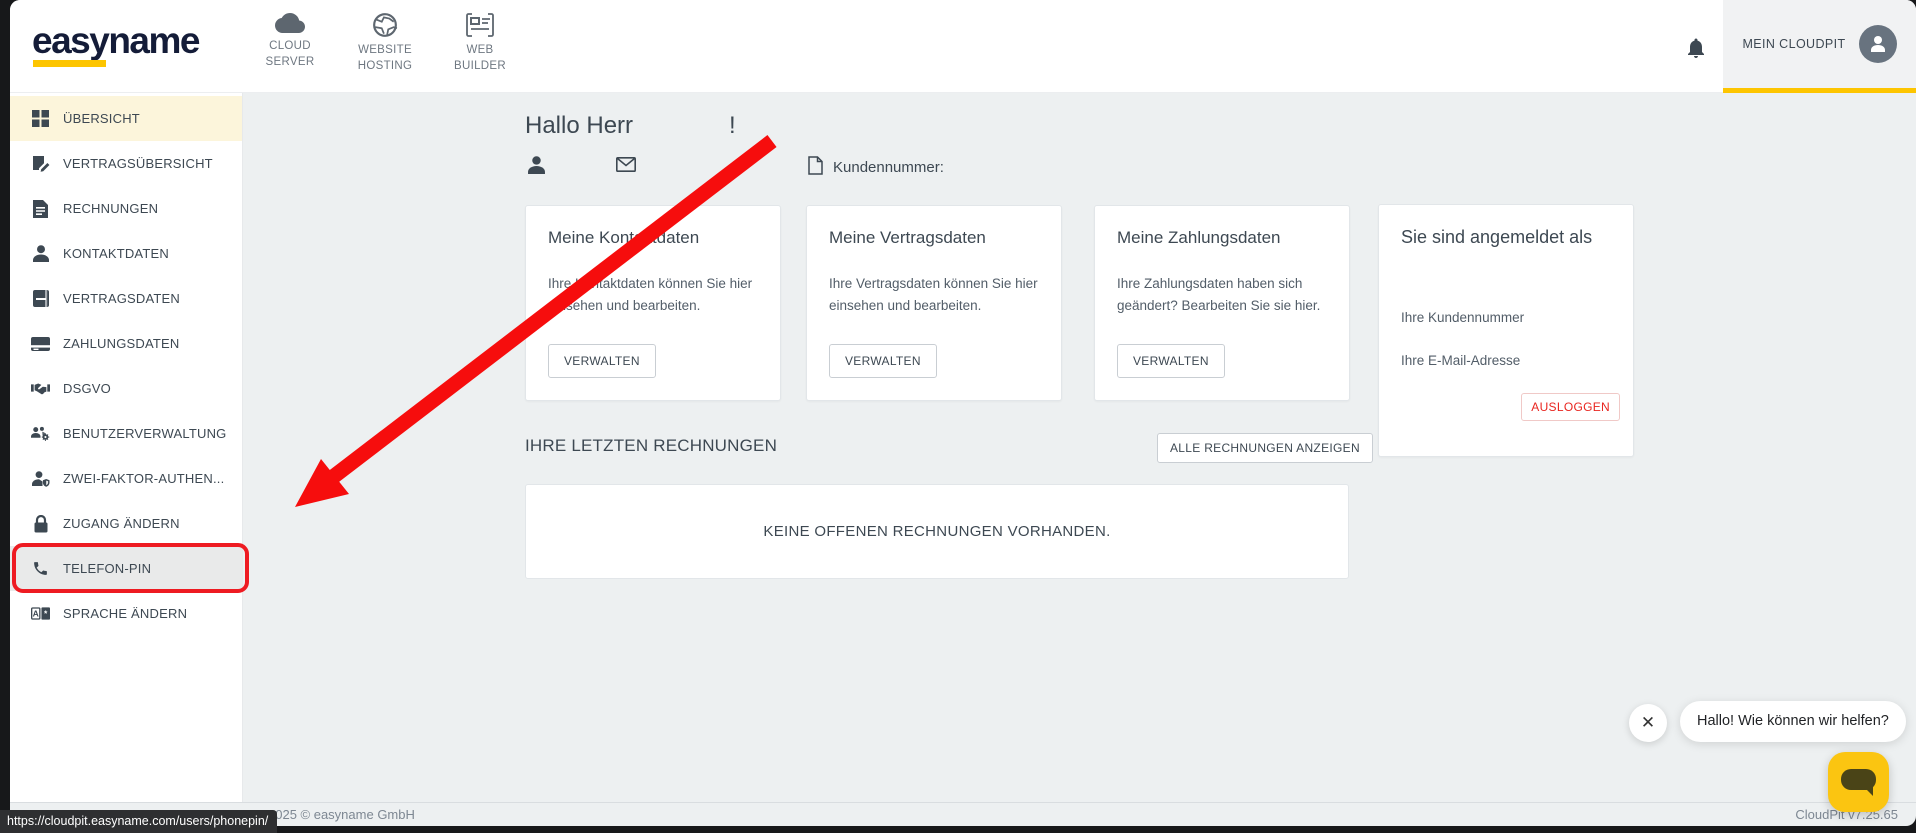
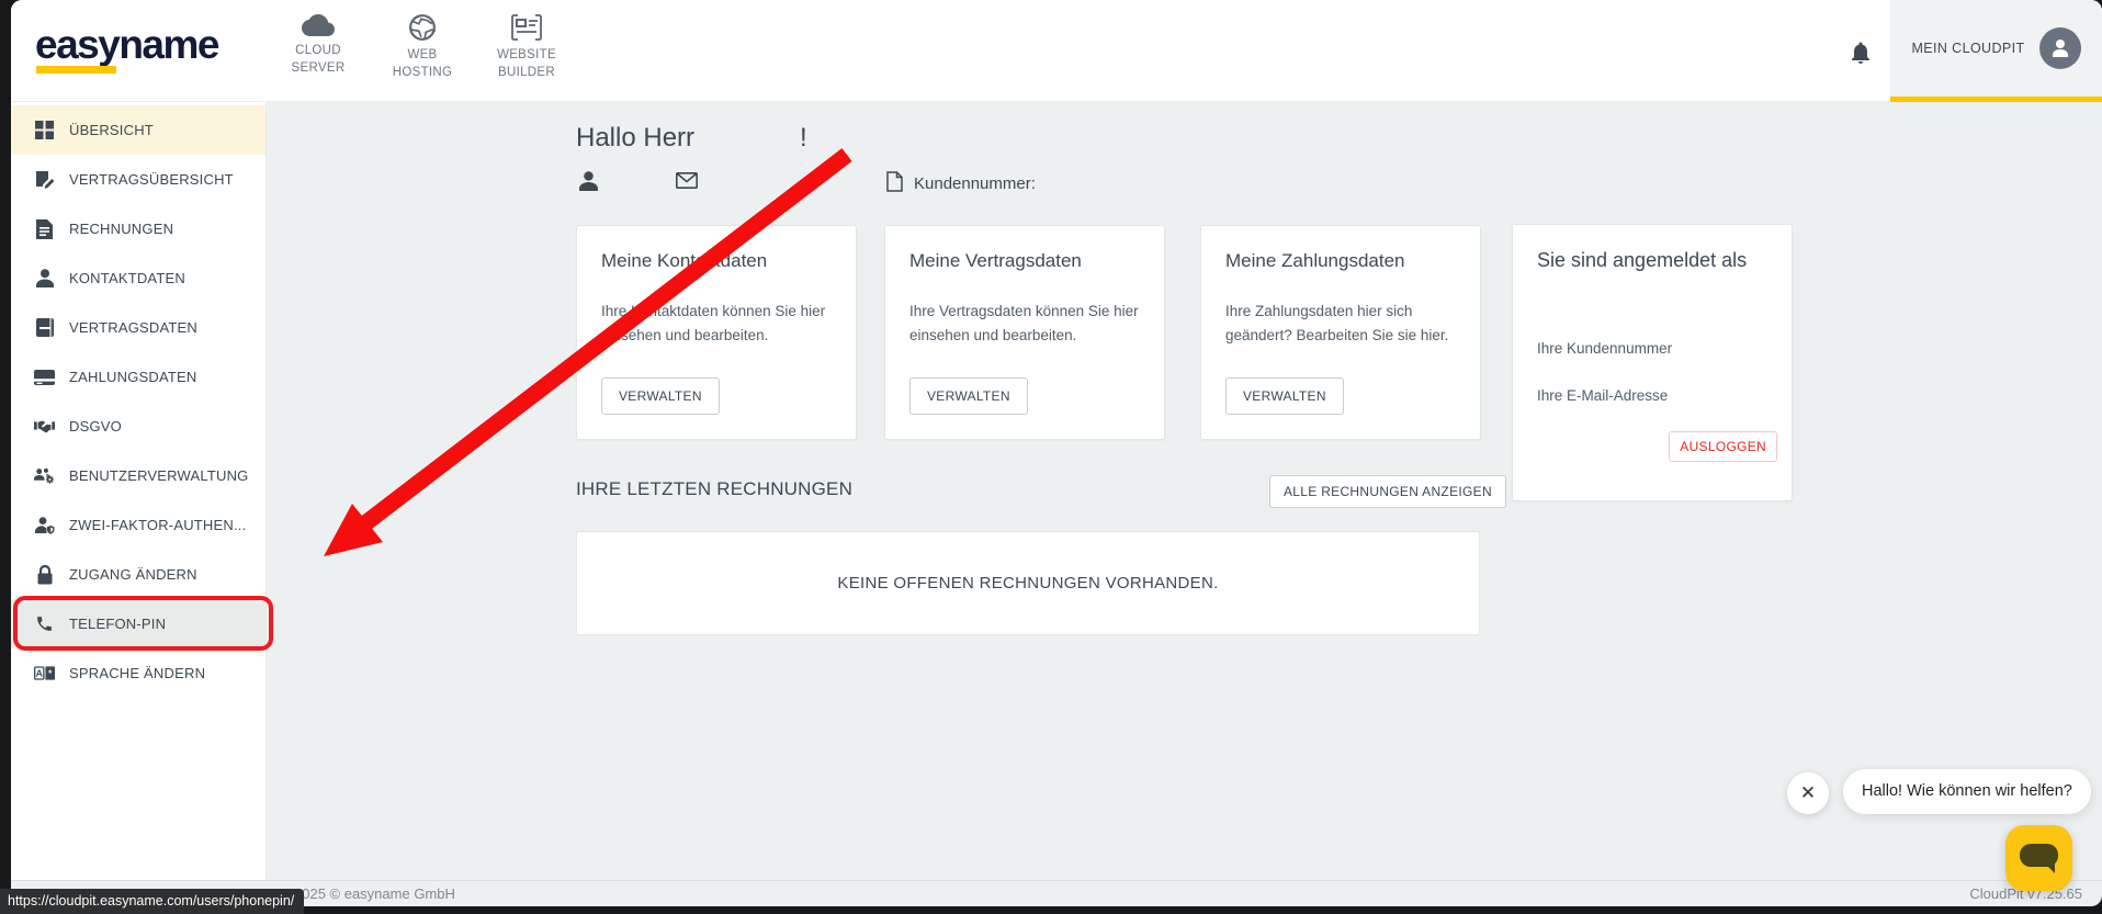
  easyname
  CLOUD
  SERVER
- WEBSITE
+ WEB
  HOSTING
- WEB
+ WEBSITE
  BUILDER
  MEIN CLOUDPIT
  ÜBERSICHT
  VERTRAGSÜBERSICHT
  RECHNUNGEN
  KONTAKTDATEN
  VERTRAGSDATEN
  ZAHLUNGSDATEN
  DSGVO
  BENUTZERVERWALTUNG
  ZWEI-FAKTOR-AUTHEN...
  ZUGANG ÄNDERN
  TELEFON-PIN
  A
  *
  SPRACHE ÄNDERN
  Hallo Herr !
  Kundennummer:
  Meine Kontdaten
  Ihretaktdaten können Sie hier sehen und bearbeiten.
  VERWALTEN
  Meine Vertragsdaten
  Ihre Vertragsdaten können Sie hier einsehen und bearbeiten.
  VERWALTEN
  Meine Zahlungsdaten
- Ihre Zahlungsdaten haben sich geändert? Bearbeiten Sie sie hier.
+ Ihre Zahlungsdaten hier sich geändert? Bearbeiten Sie sie hier.
  VERWALTEN
  Sie sind angemeldet als
  Ihre Kundennummer
  Ihre E-Mail-Adresse
  AUSLOGGEN
  IHRE LETZTEN RECHNUNGEN
  ALLE RECHNUNGEN ANZEIGEN
  KEINE OFFENEN RECHNUNGEN VORHANDEN.
  025 © easyname GmbH
  CloudPit v7.25.65
  ✕
  Hallo! Wie können wir helfen?
  https://cloudpit.easyname.com/users/phonepin/
